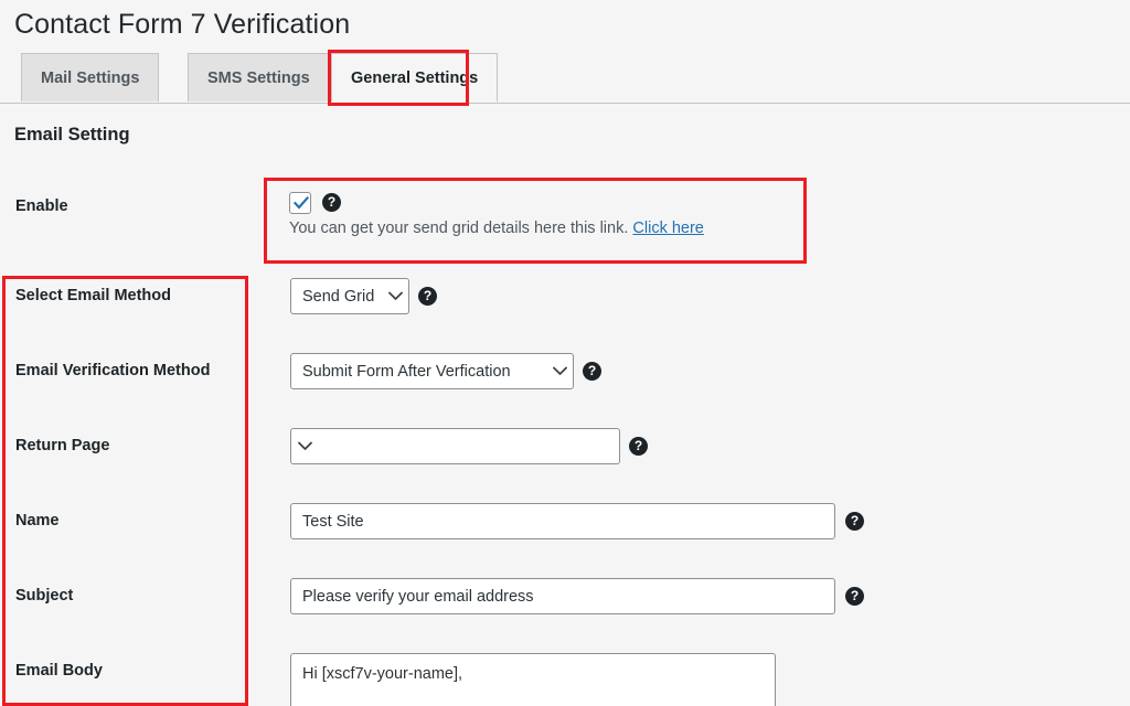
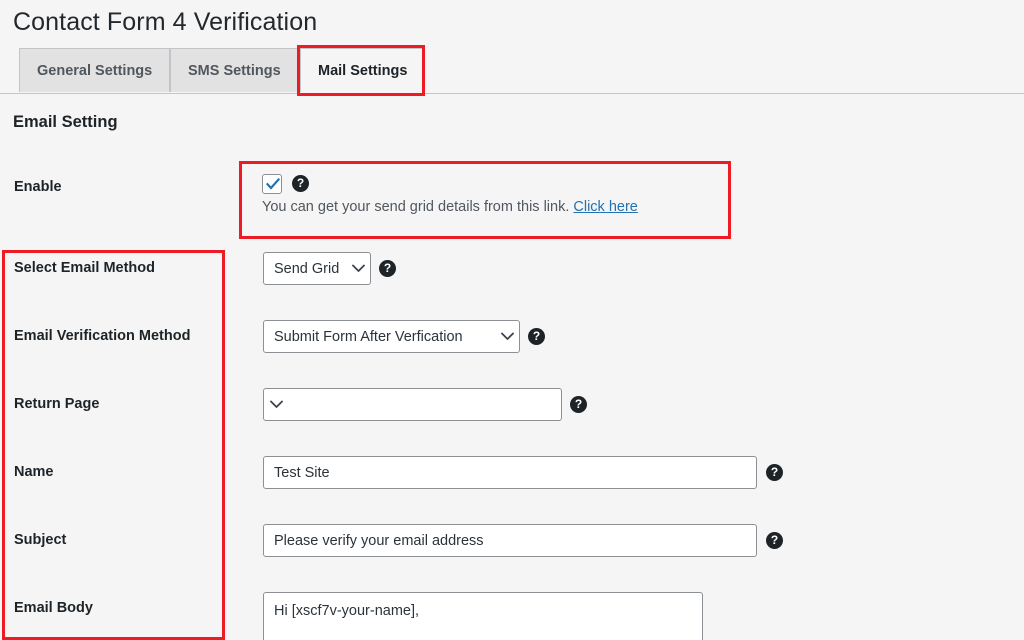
- Contact Form 7 Verification
+ Contact Form 4 Verification
- Mail Settings
+ General Settings
  SMS Settings
- General Settings
+ Mail Settings
  Email Setting
  Enable
  Select Email Method
  Email Verification Method
  Return Page
  Name
  Subject
  Email Body
  ?
- You can get your send grid details here this link. Click here
+ You can get your send grid details from this link. Click here
  Send Grid
  ?
  Submit Form After Verfication
  ?
  ?
  Test Site
  ?
  Please verify your email address
  ?
  Hi [xscf7v-your-name],
